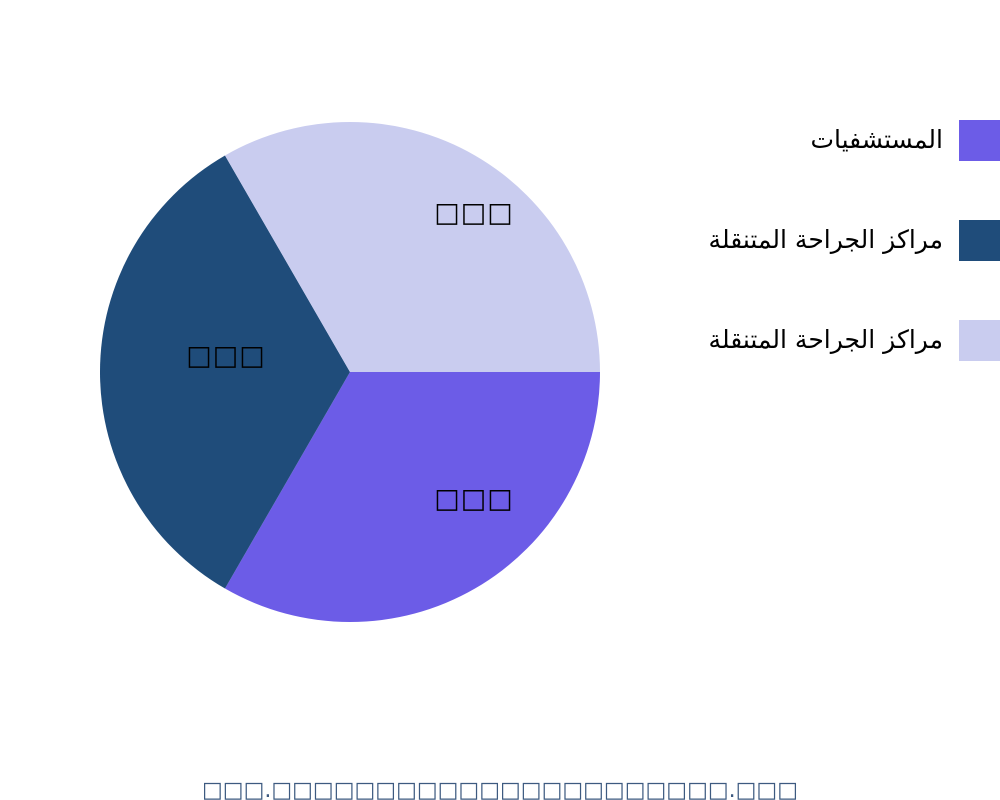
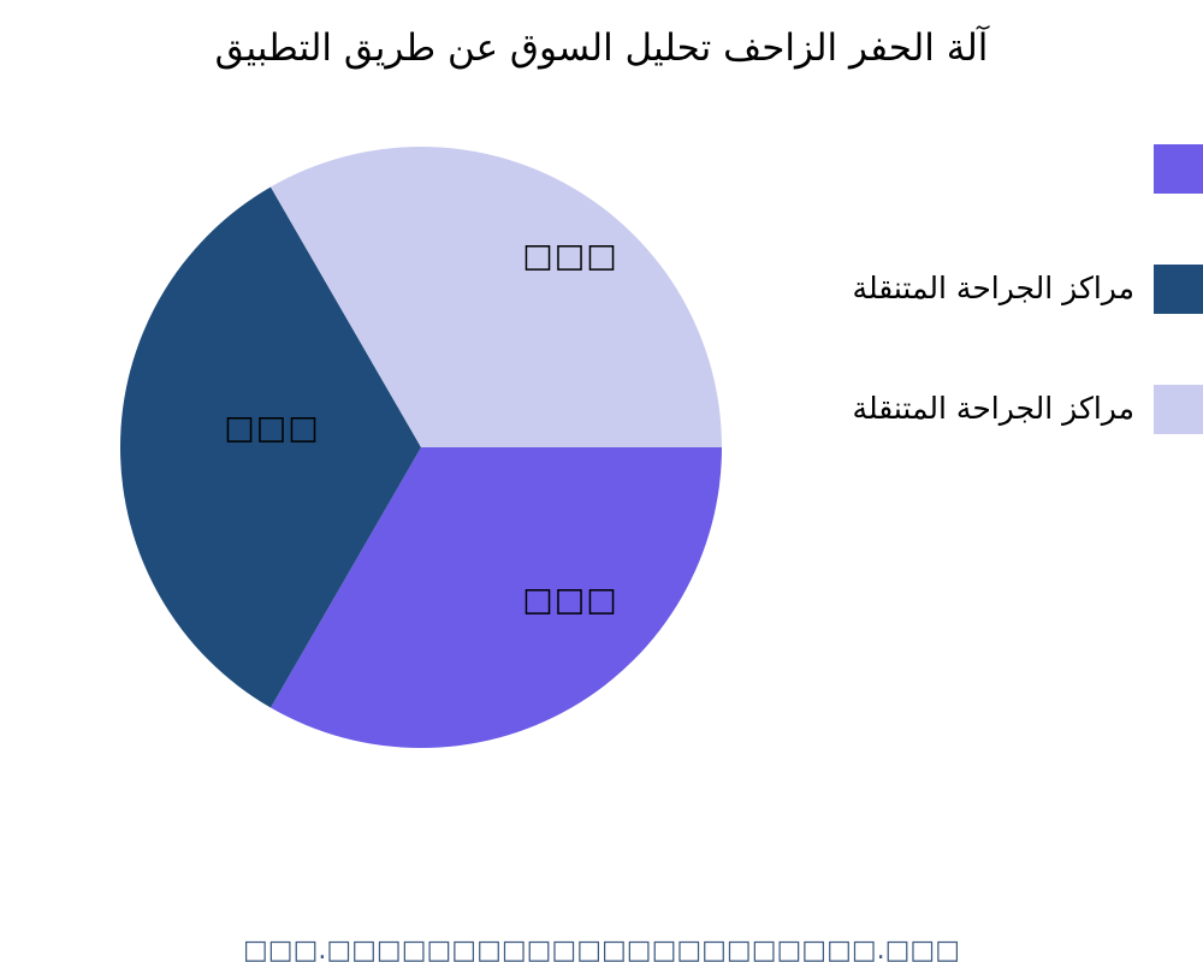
+ آلة الحفر الزاحف تحليل السوق عن طريق التطبيق
  □□□
  □□□
  □□□
- المستشفيات
  مراكز الجراحة المتنقلة
  مراكز الجراحة المتنقلة
  □□□.□□□□□□□□□□□□□□□□□□□□□□.□□□
